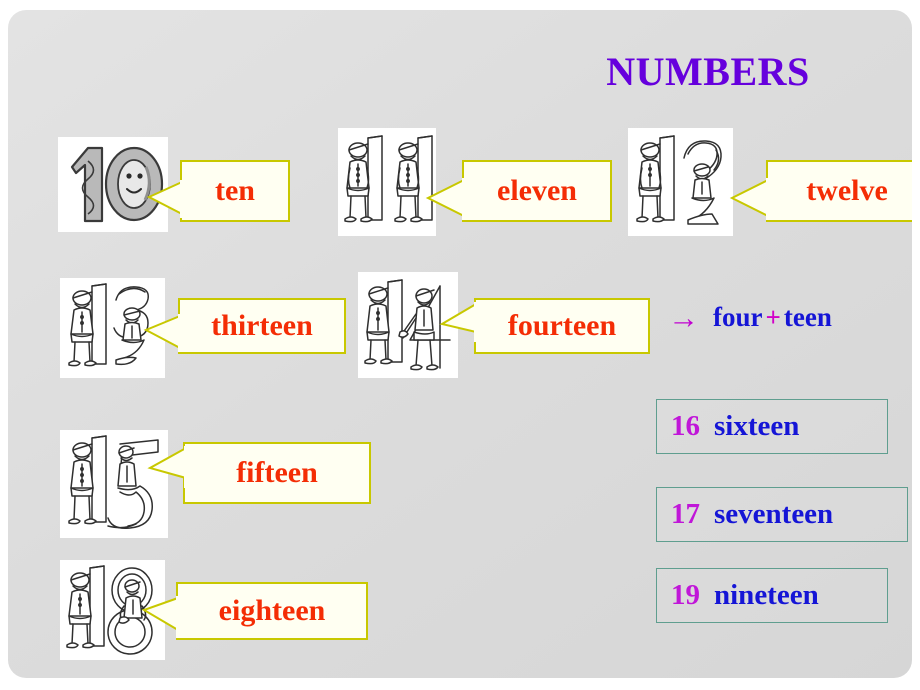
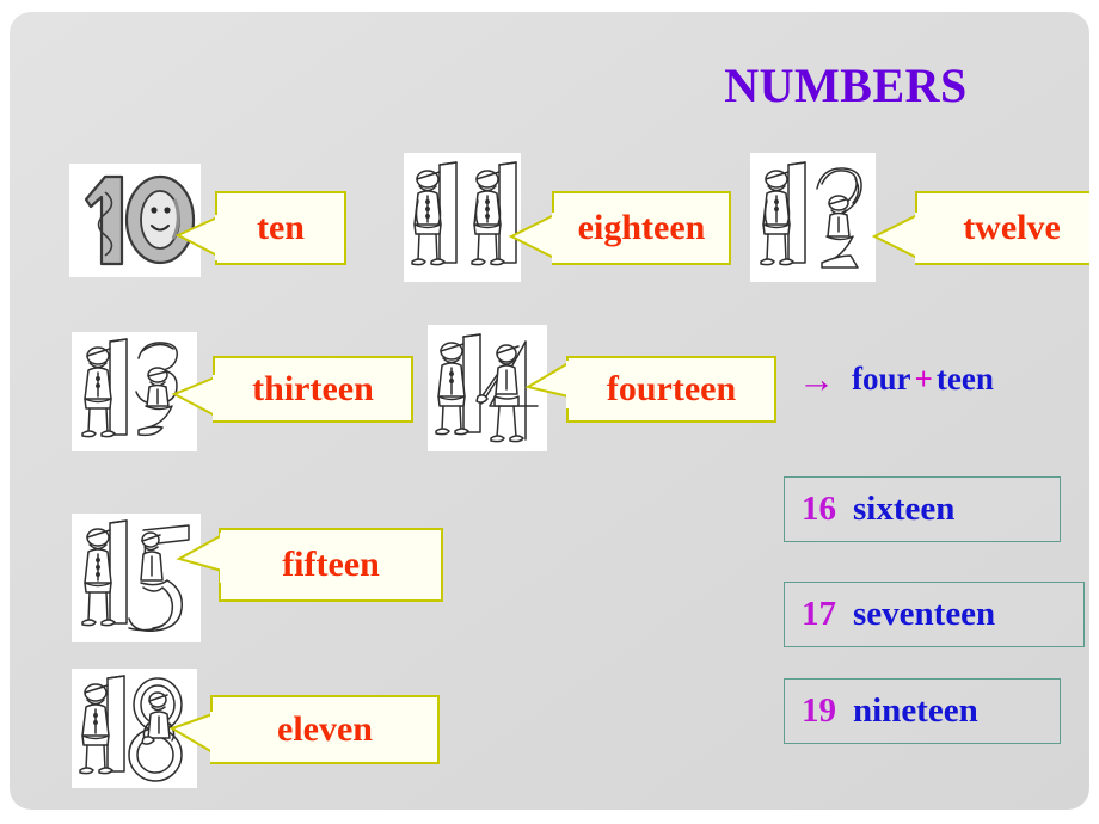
  NUMBERS
  ten
- eleven
+ eighteen
  twelve
  thirteen
  fourteen
  →
  four
  +
  teen
  fifteen
- eighteen
+ eleven
  16
  sixteen
  17
  seventeen
  19
  nineteen
